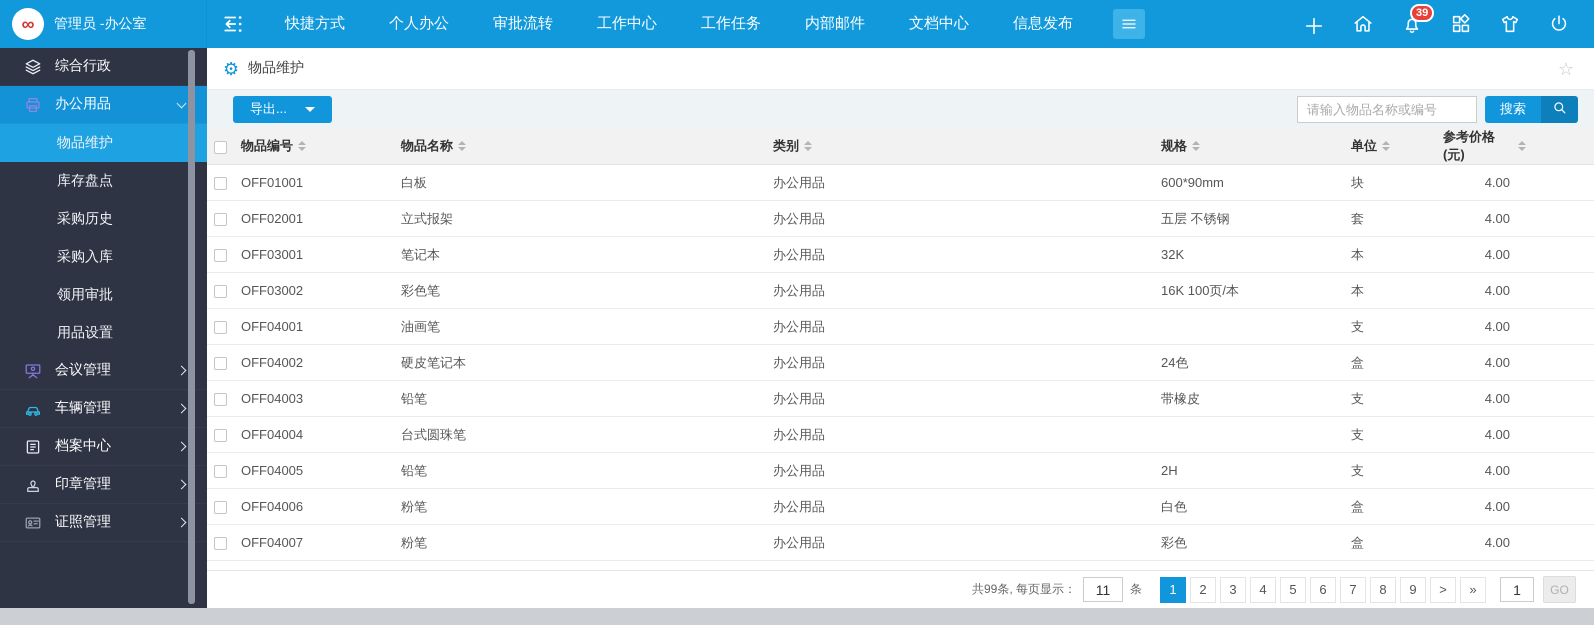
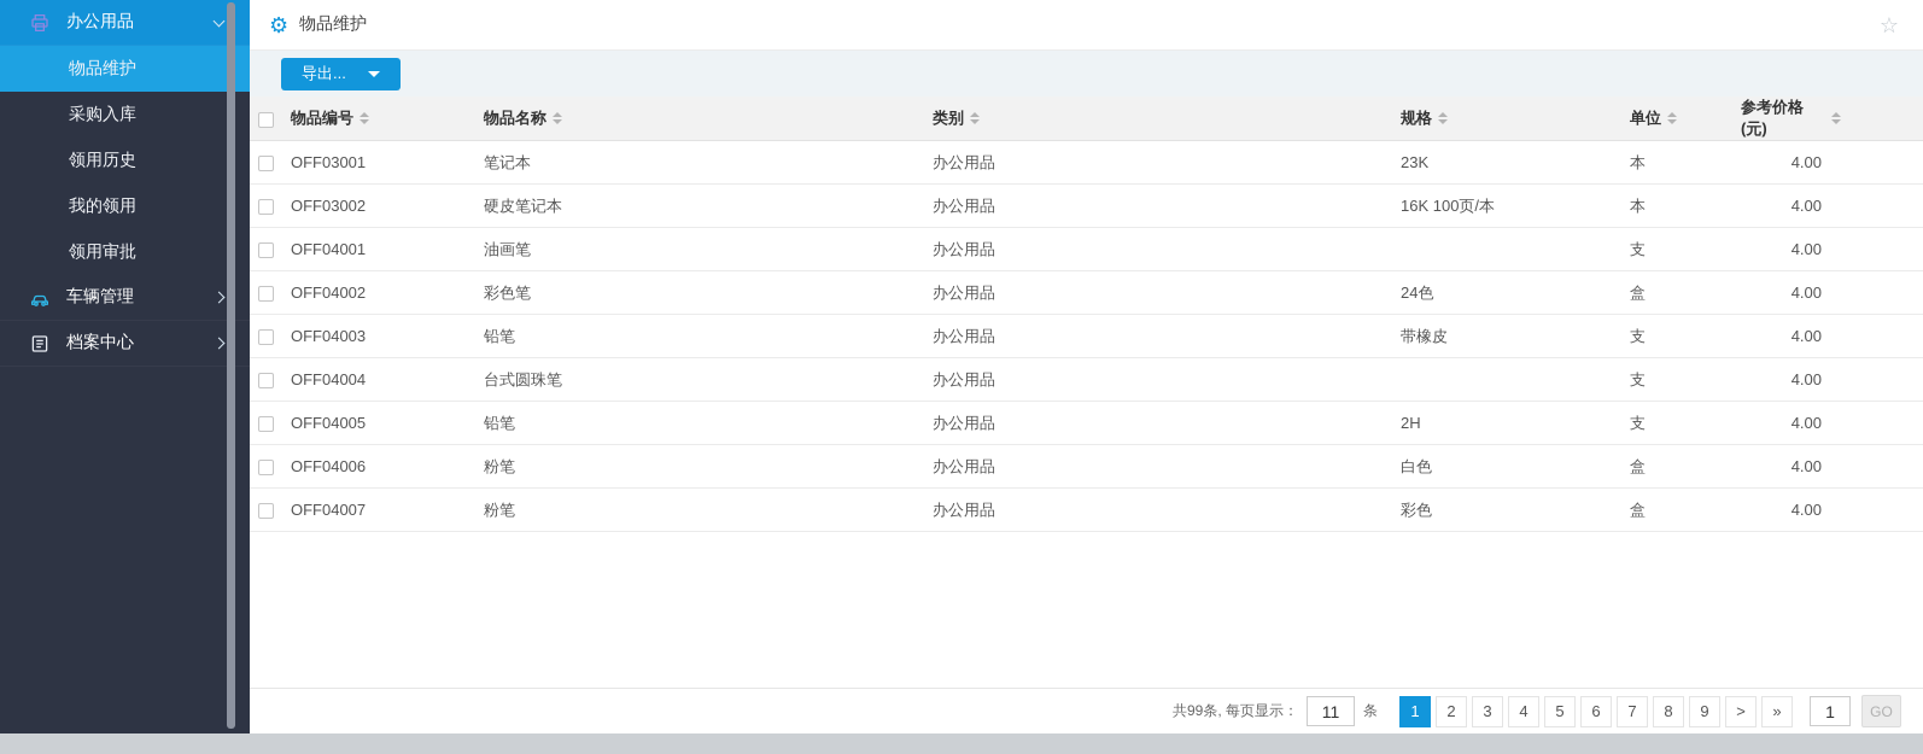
- ∞
- 管理员 -办公室
- 快捷方式
- 个人办公
- 审批流转
- 工作中心
- 工作任务
- 内部邮件
- 文档中心
- 信息发布
- 39
- 综合行政
  办公用品
  物品维护
- 库存盘点
- 采购历史
  采购入库
+ 领用历史
+ 我的领用
  领用审批
- 用品设置
- 会议管理
  车辆管理
  档案中心
- 印章管理
- 证照管理
  ⚙
  物品维护
  ☆
  导出...
- 请输入物品名称或编号
- 搜索
  	物品编号	物品名称	类别	规格	单位	参考价格(元)
- 	OFF01001	白板	办公用品	600*90mm	块	4.00
- 	OFF02001	立式报架	办公用品	五层 不锈钢	套	4.00
- 	OFF03001	笔记本	办公用品	32K	本	4.00
+ 	OFF03001	笔记本	办公用品	23K	本	4.00
- 	OFF03002	彩色笔	办公用品	16K 100页/本	本	4.00
+ 	OFF03002	硬皮笔记本	办公用品	16K 100页/本	本	4.00
  	OFF04001	油画笔	办公用品		支	4.00
- 	OFF04002	硬皮笔记本	办公用品	24色	盒	4.00
+ 	OFF04002	彩色笔	办公用品	24色	盒	4.00
  	OFF04003	铅笔	办公用品	带橡皮	支	4.00
  	OFF04004	台式圆珠笔	办公用品		支	4.00
  	OFF04005	铅笔	办公用品	2H	支	4.00
  	OFF04006	粉笔	办公用品	白色	盒	4.00
  	OFF04007	粉笔	办公用品	彩色	盒	4.00
  共99条, 每页显示：
  11
  条
  1
  2
  3
  4
  5
  6
  7
  8
  9
  >
  »
  1
  GO
